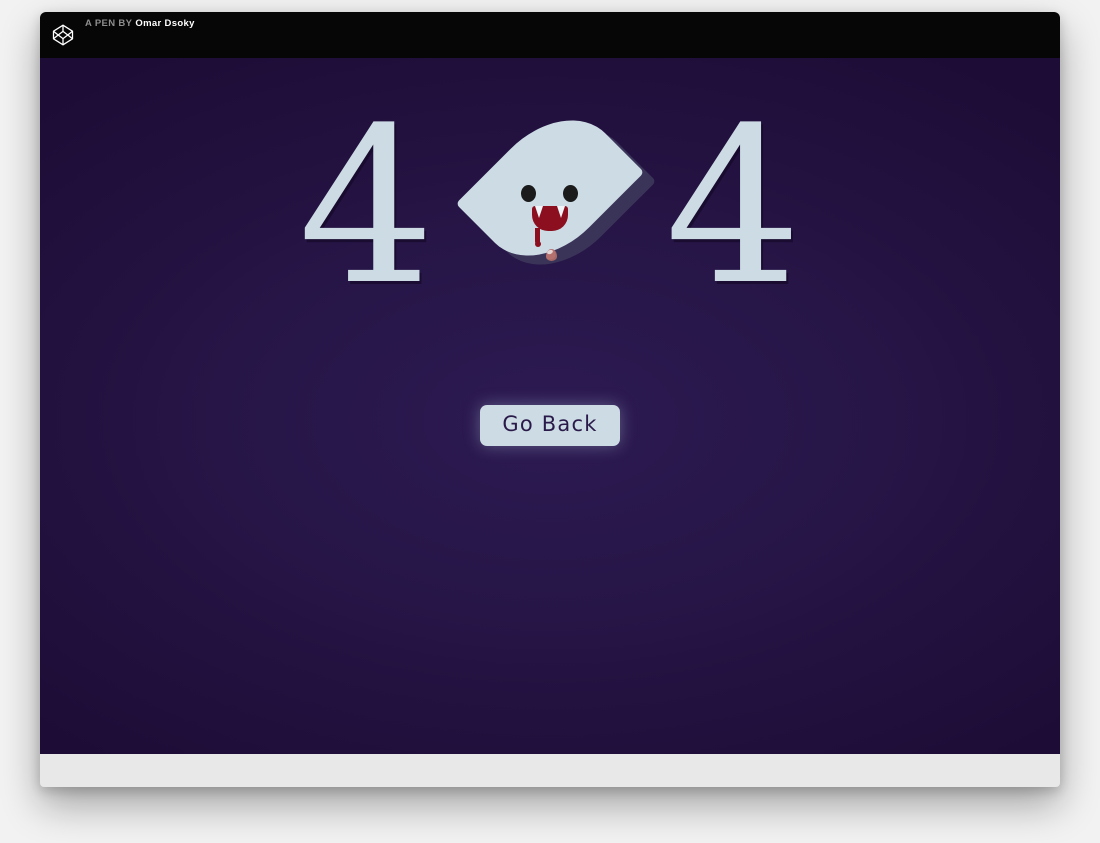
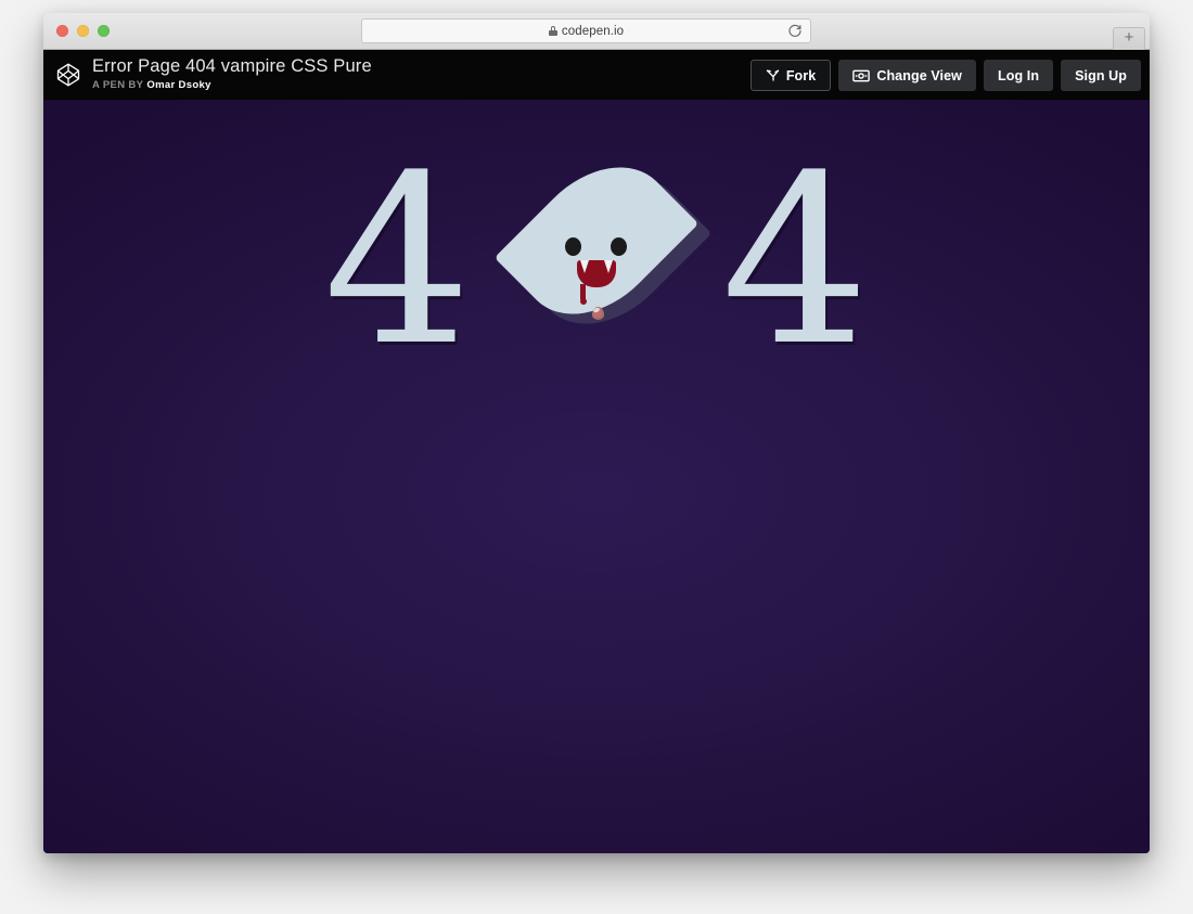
+ codepen.io
+ +
+ Error Page 404 vampire CSS Pure
  A PEN BY Omar Dsoky
+ Fork
+ Change View
+ Log In
+ Sign Up
  4
  4
- Go Back
